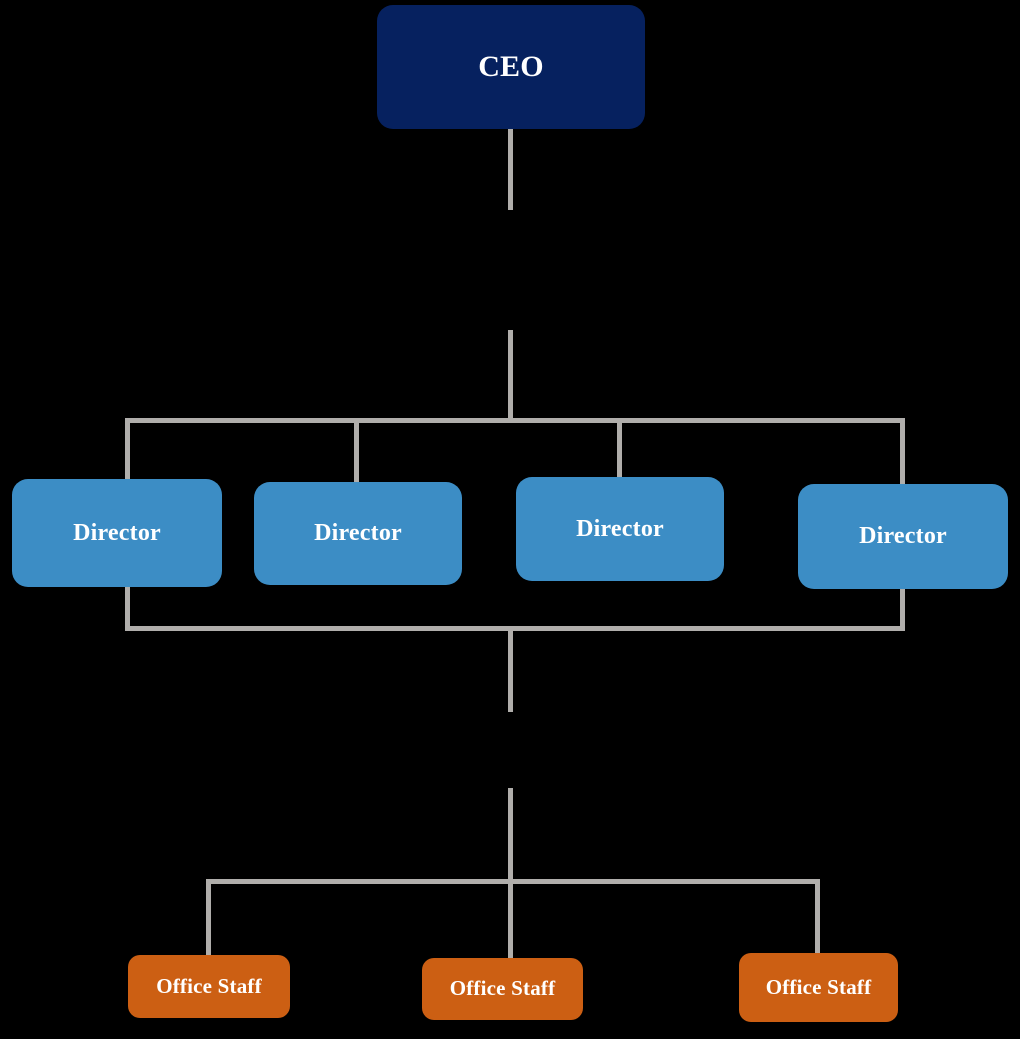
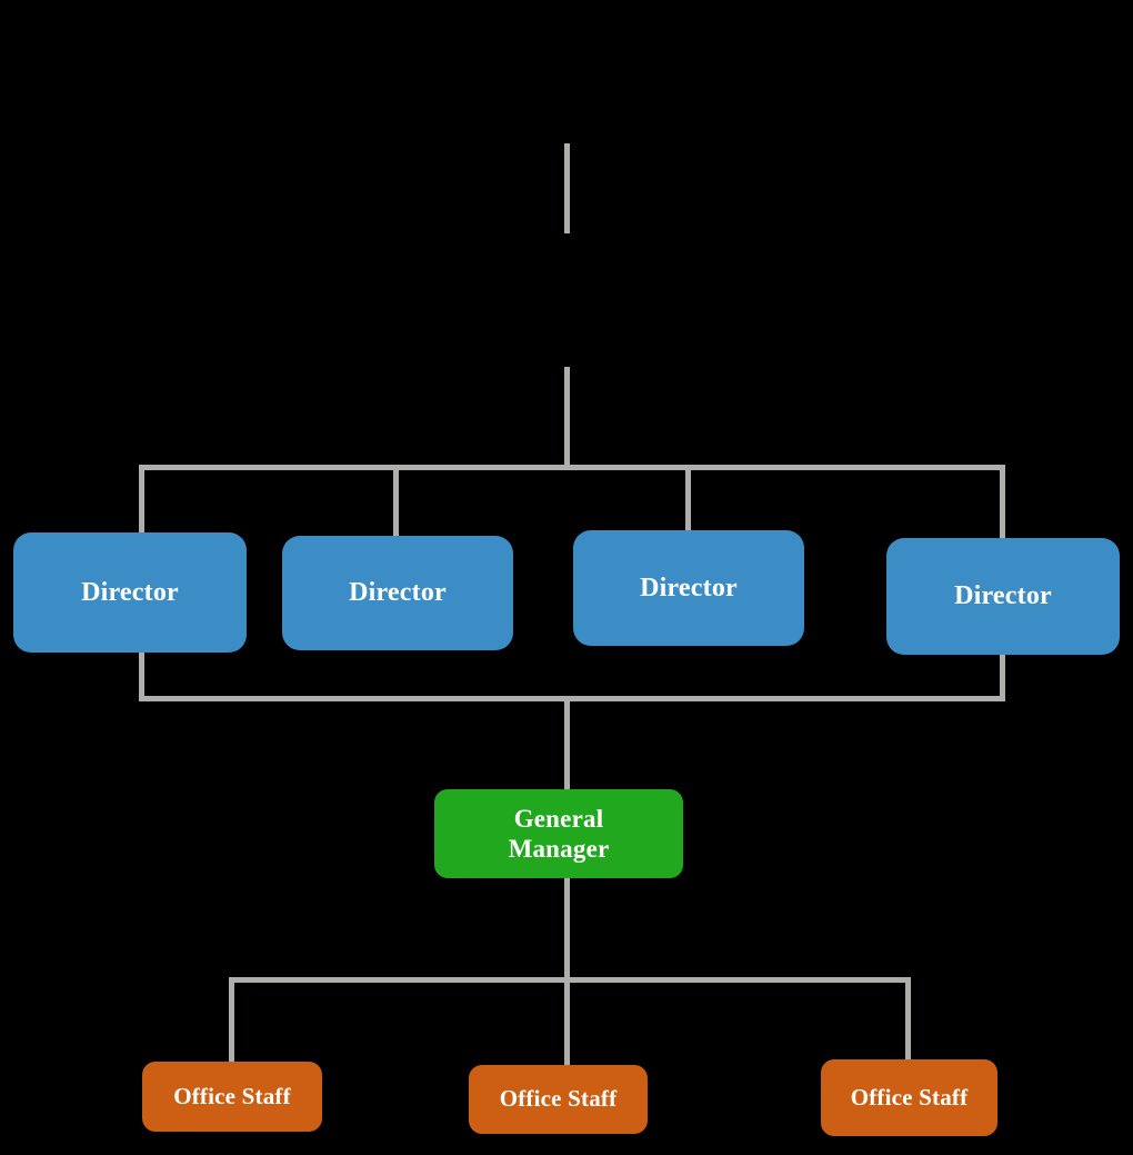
- CEO
  Director
  Director
  Director
  Director
+ General
+ Manager
  Office Staff
  Office Staff
  Office Staff
